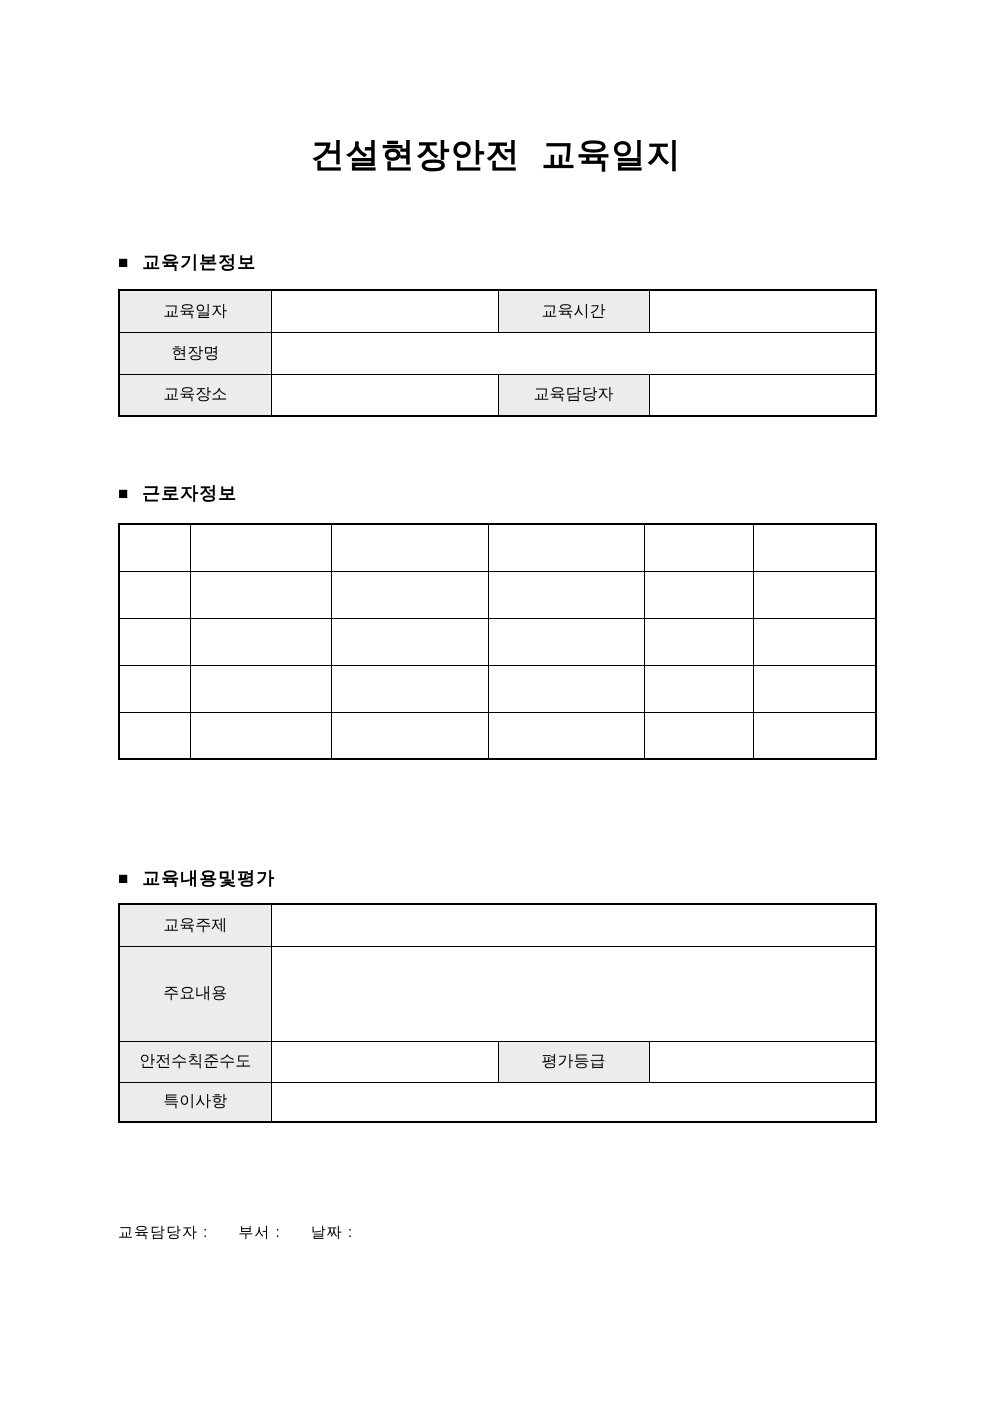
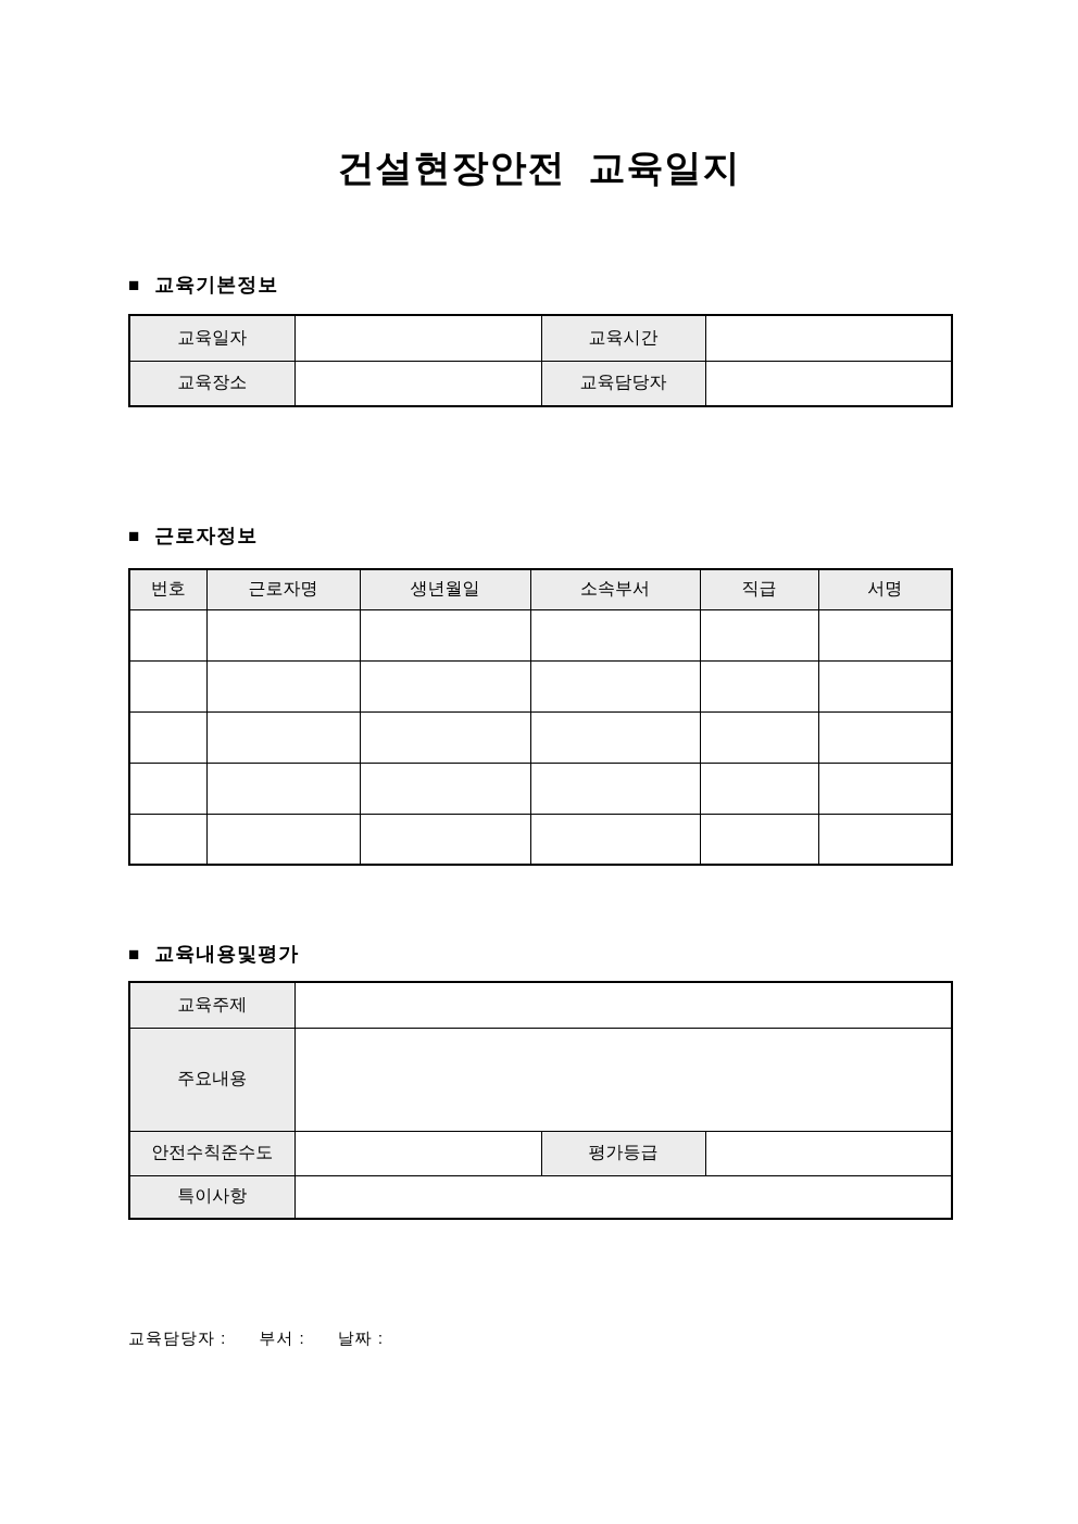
  건설현장안전 교육일지
  ■
  교육기본정보
  교육일자		교육시간
- 현장명
  교육장소		교육담당자
  ■
  근로자정보
+ 번호	근로자명	생년월일	소속부서	직급	서명
  ■
  교육내용및평가
  교육주제
  주요내용
  안전수칙준수도		평가등급
  특이사항
  교육담당자 :
  부서 :
  날짜 :
